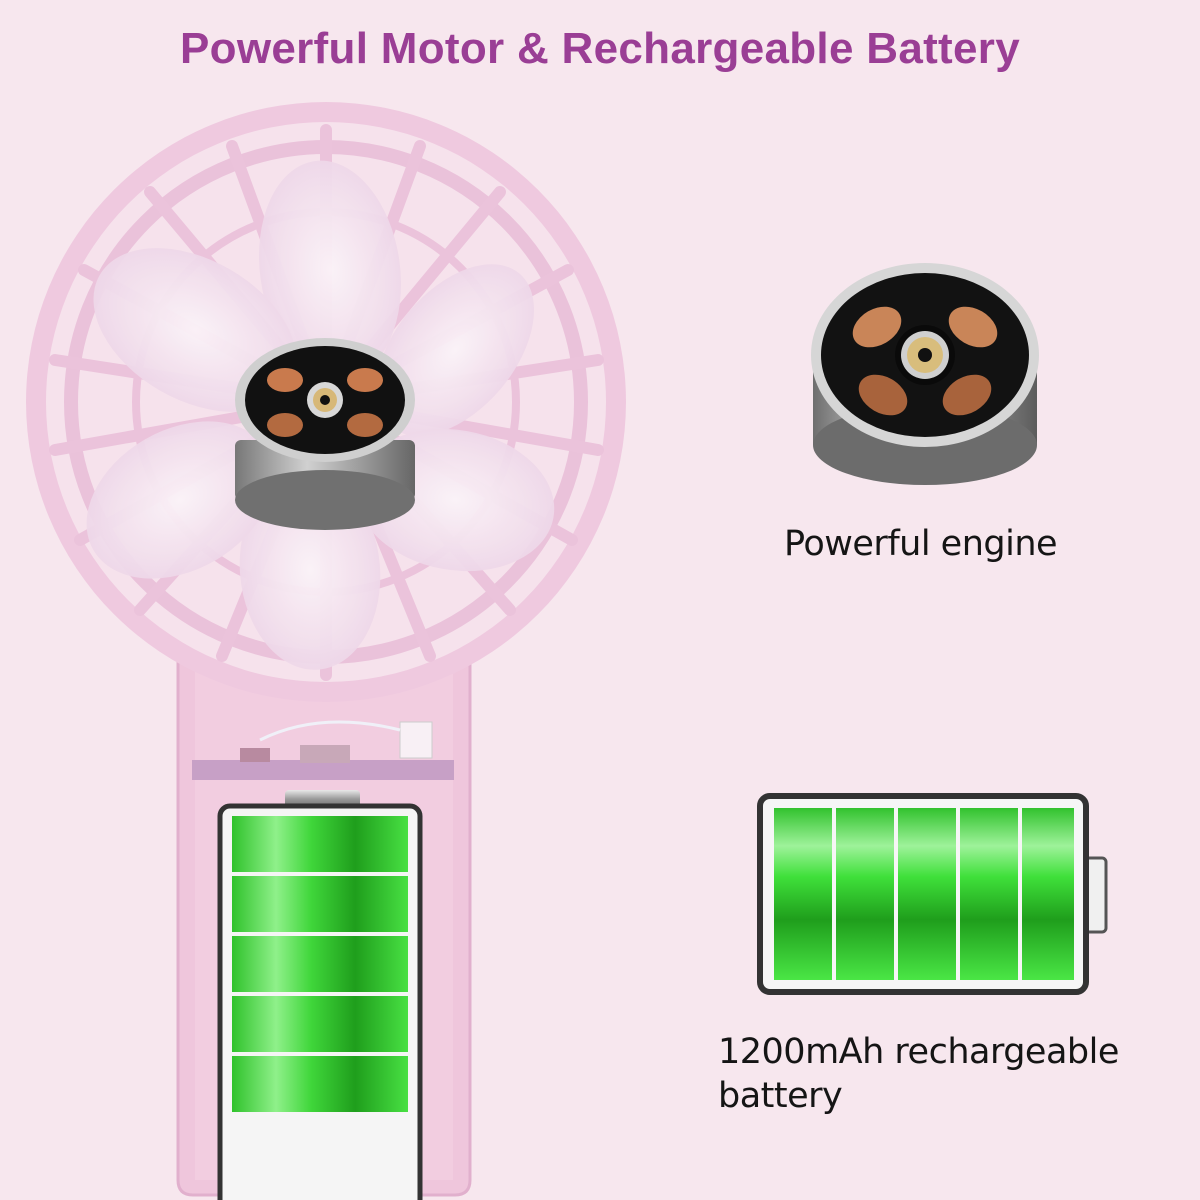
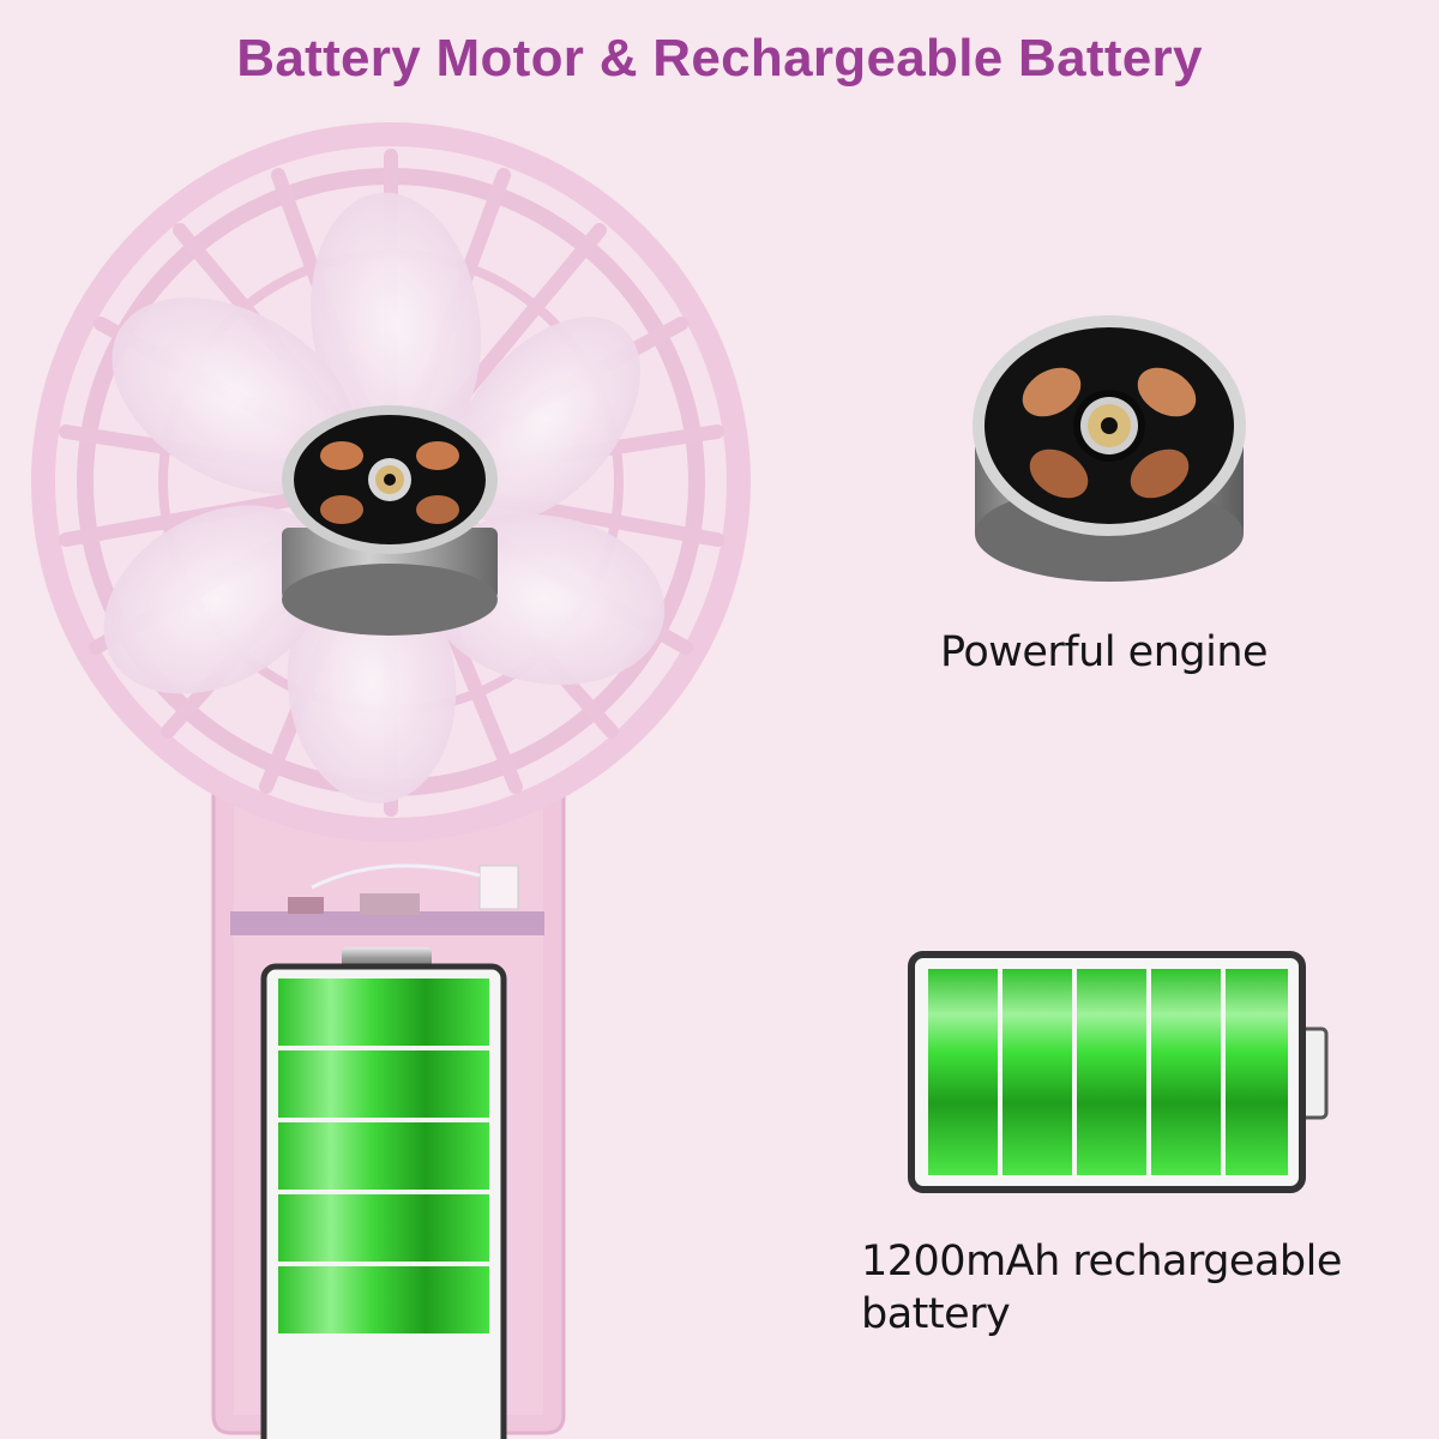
- Powerful Motor & Rechargeable Battery
+ Battery Motor & Rechargeable Battery
  Powerful engine
  1200mAh rechargeable battery
